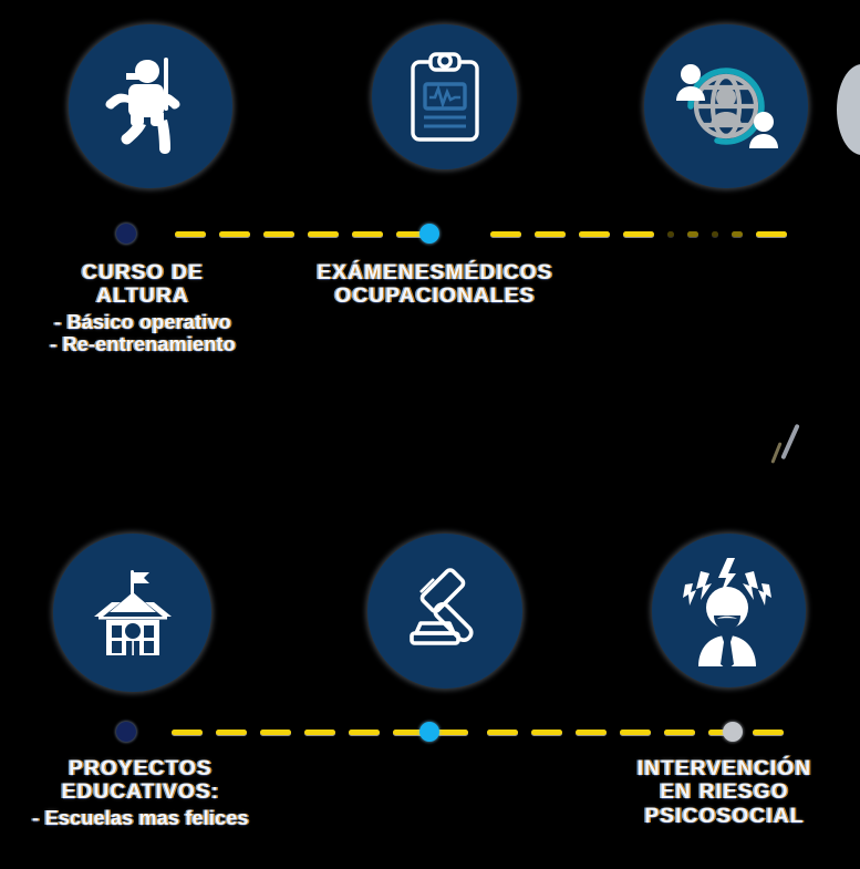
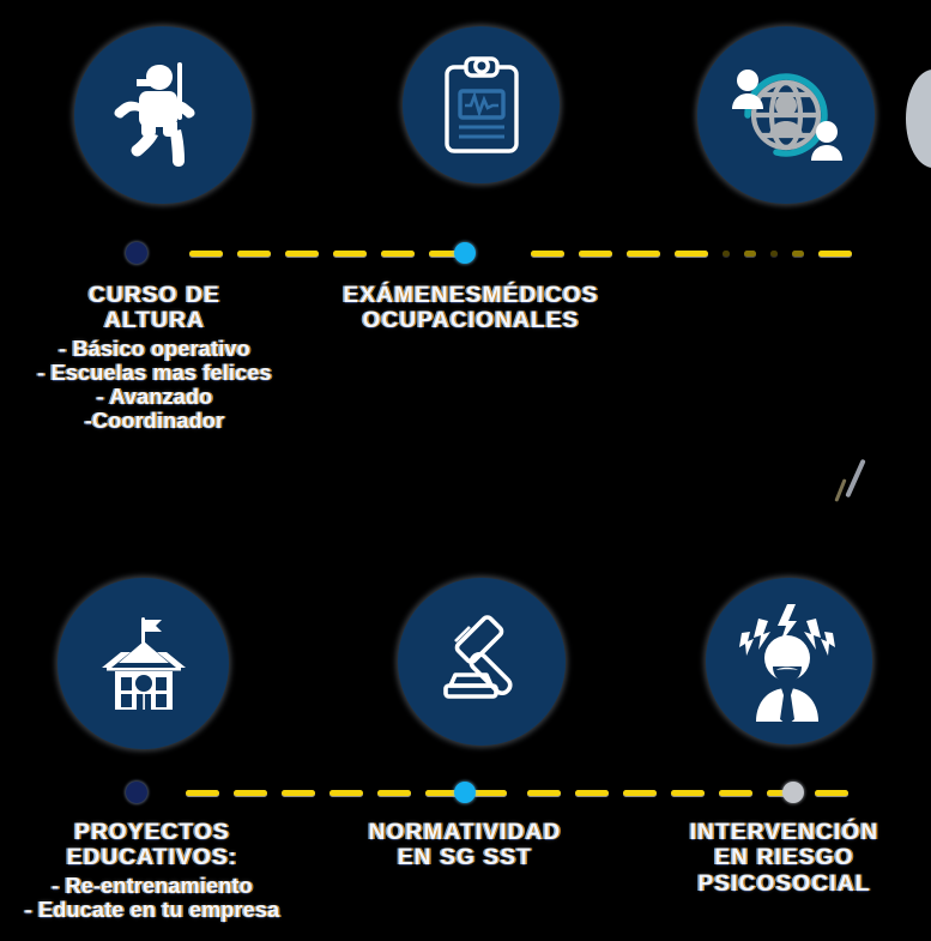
  CURSO DE
  ALTURA
  - Básico operativo
- - Re-entrenamiento
+ - Escuelas mas felices
+ - Avanzado
+ -Coordinador
  EXÁMENESMÉDICOS
  OCUPACIONALES
  PROYECTOS
  EDUCATIVOS:
- - Escuelas mas felices
+ - Re-entrenamiento
+ - Educate en tu empresa
+ NORMATIVIDAD
+ EN SG SST
  INTERVENCIÓN
  EN RIESGO
  PSICOSOCIAL
